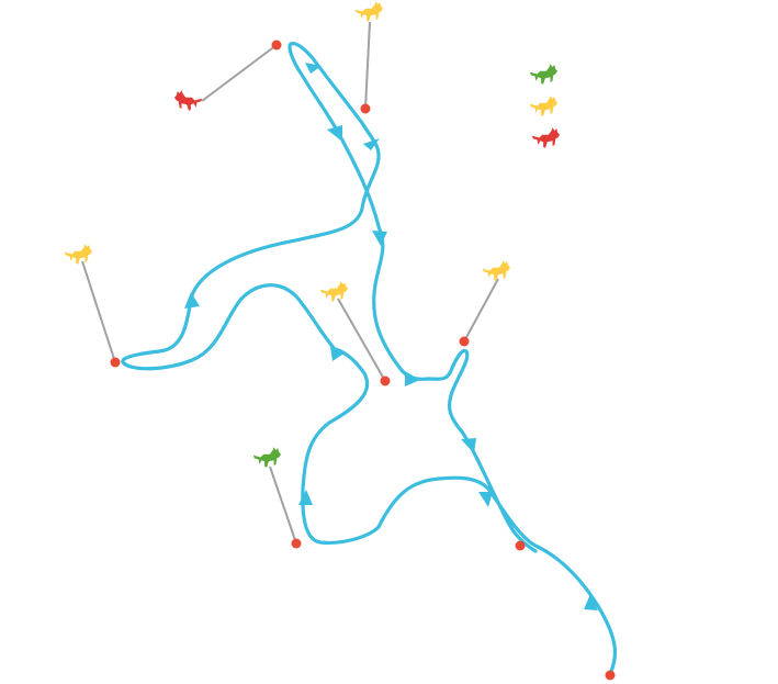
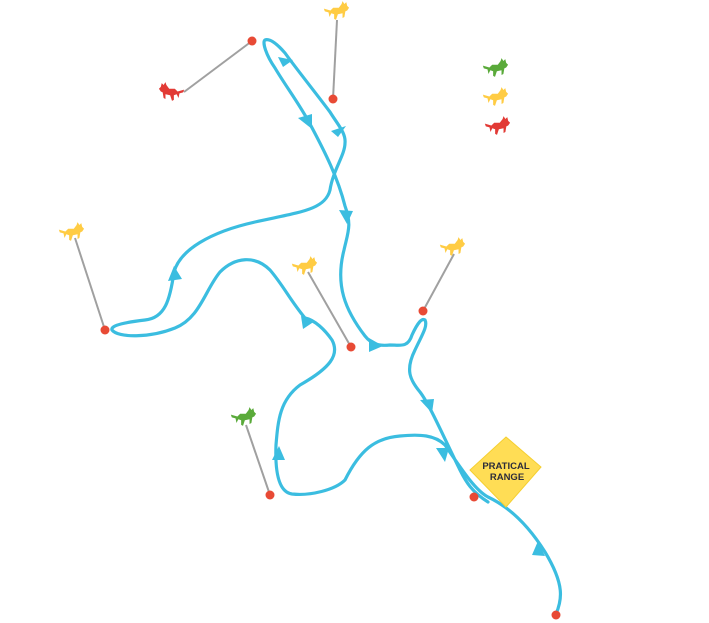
+ PRATICAL
+ RANGE
